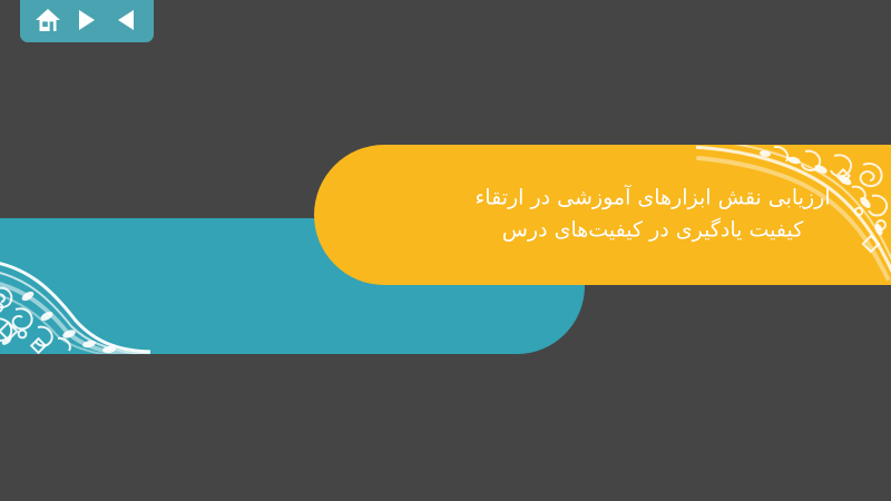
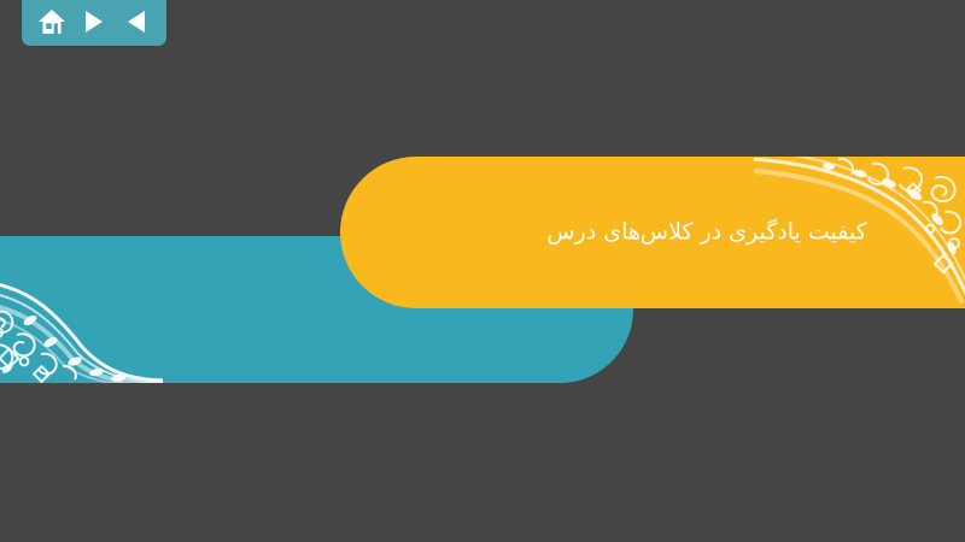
- ارزیابی نقش ابزارهای آموزشی در ارتقاء
- کیفیت یادگیری در کیفیت‌های درس
+ کیفیت یادگیری در کلاس‌های درس
